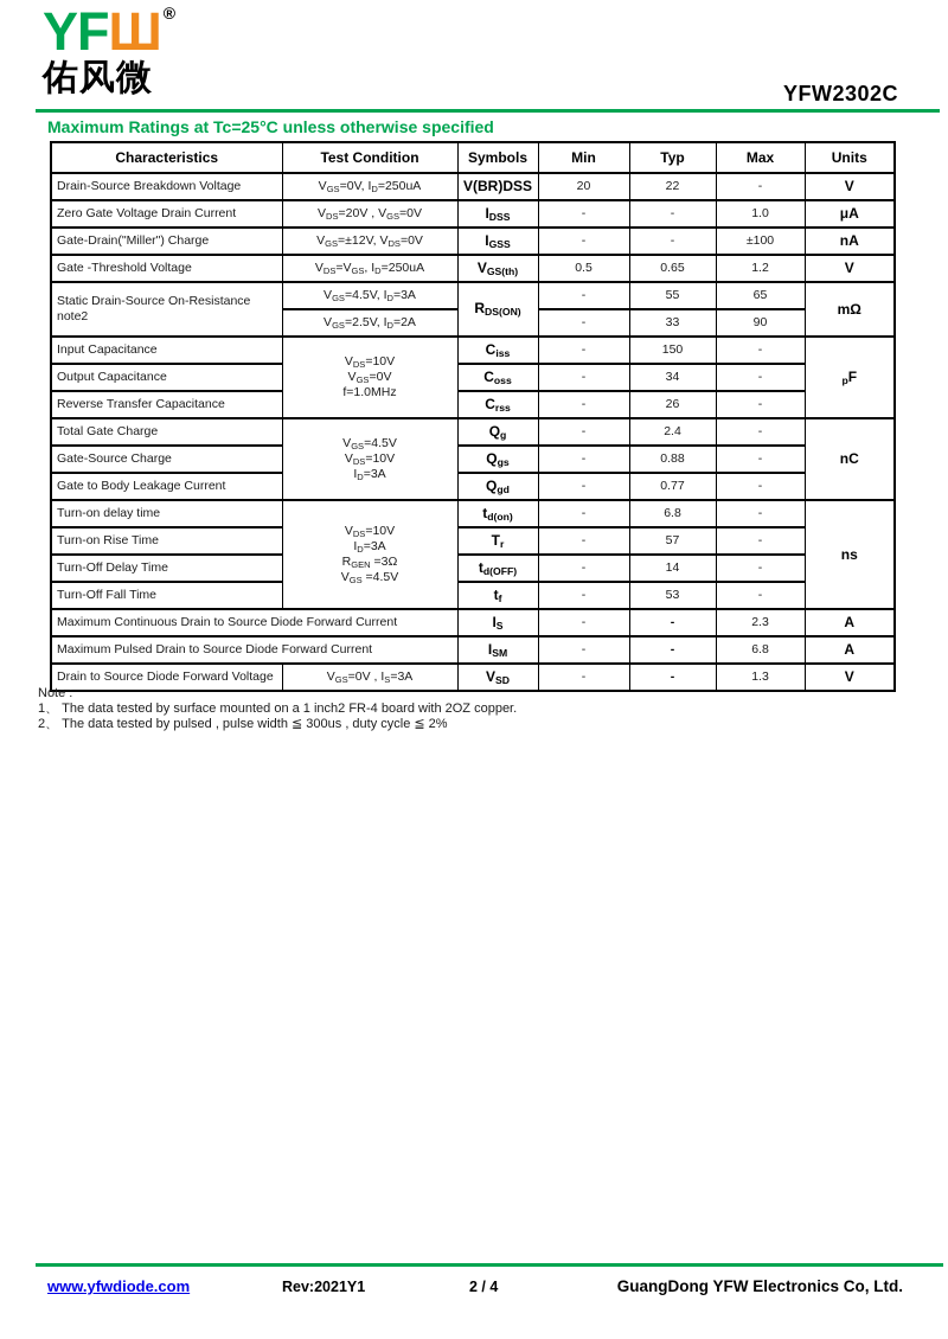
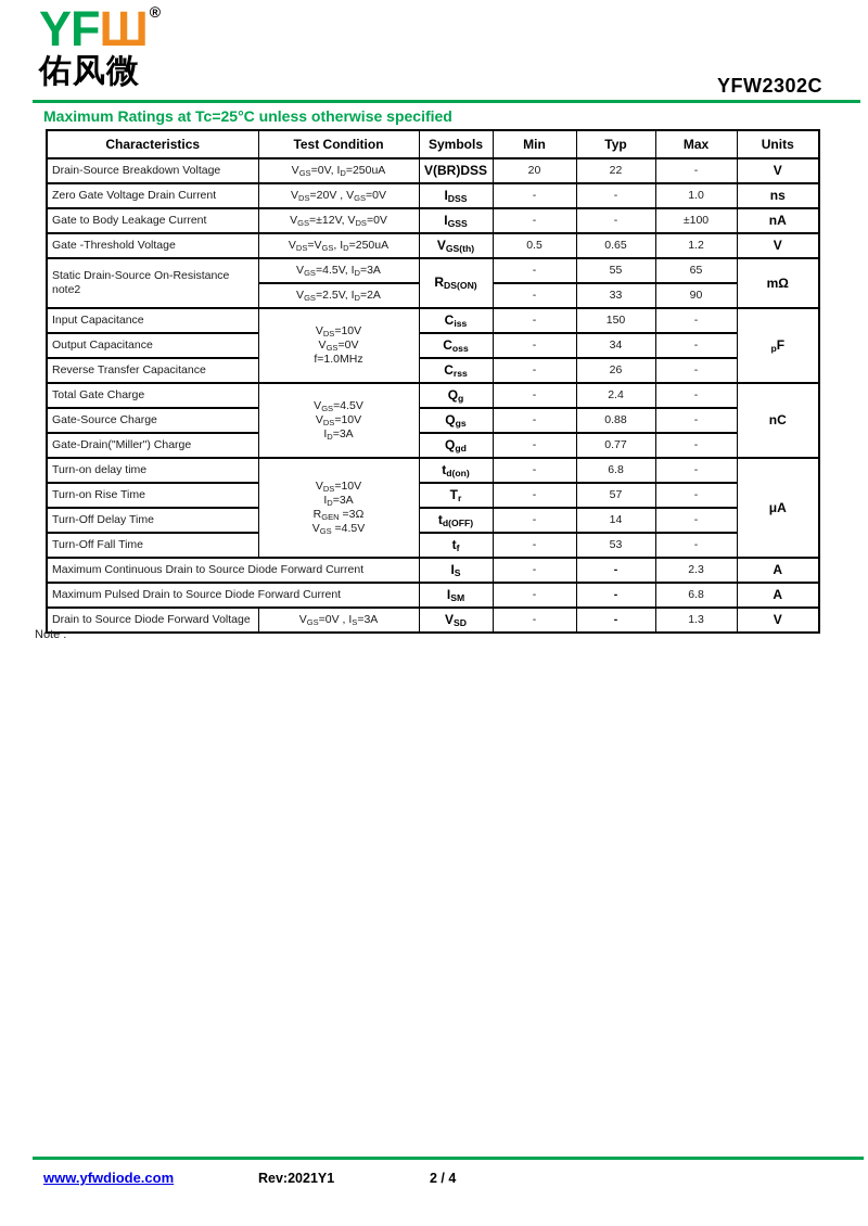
  YFШ ®
  佑风微
  YFW2302C
  Maximum Ratings at Tc=25°C unless otherwise specified
  Characteristics	Test Condition	Symbols	Min	Typ	Max	Units
  Drain-Source Breakdown Voltage	VGS=0V, ID=250uA	V(BR)DSS	20	22	-	V
- Zero Gate Voltage Drain Current	VDS=20V , VGS=0V	IDSS	-	-	1.0	μA
+ Zero Gate Voltage Drain Current	VDS=20V , VGS=0V	IDSS	-	-	1.0	ns
- Gate-Drain("Miller") Charge	VGS=±12V, VDS=0V	IGSS	-	-	±100	nA
+ Gate to Body Leakage Current	VGS=±12V, VDS=0V	IGSS	-	-	±100	nA
  Gate -Threshold Voltage	VDS=VGS, ID=250uA	VGS(th)	0.5	0.65	1.2	V
  Static Drain-Source On-Resistancenote2	VGS=4.5V, ID=3A	RDS(ON)	-	55	65	mΩ
  VGS=2.5V, ID=2A	-	33	90
  Input Capacitance	VDS=10VVGS=0Vf=1.0MHz	Ciss	-	150	-	pF
  Output Capacitance	Coss	-	34	-
  Reverse Transfer Capacitance	Crss	-	26	-
  Total Gate Charge	VGS=4.5VVDS=10VID=3A	Qg	-	2.4	-	nC
  Gate-Source Charge	Qgs	-	0.88	-
- Gate to Body Leakage Current	Qgd	-	0.77	-
+ Gate-Drain("Miller") Charge	Qgd	-	0.77	-
- Turn-on delay time	VDS=10VID=3ARGEN =3ΩVGS =4.5V	td(on)	-	6.8	-	ns
+ Turn-on delay time	VDS=10VID=3ARGEN =3ΩVGS =4.5V	td(on)	-	6.8	-	μA
  Turn-on Rise Time	Tr	-	57	-
  Turn-Off Delay Time	td(OFF)	-	14	-
  Turn-Off Fall Time	tf	-	53	-
  Maximum Continuous Drain to Source Diode Forward Current	IS	-	-	2.3	A
  Maximum Pulsed Drain to Source Diode Forward Current	ISM	-	-	6.8	A
  Drain to Source Diode Forward Voltage	VGS=0V , IS=3A	VSD	-	-	1.3	V
  Note :
- 1、 The data tested by surface mounted on a 1 inch2 FR-4 board with 2OZ copper.
- 2、 The data tested by pulsed , pulse width ≦ 300us , duty cycle ≦ 2%
  www.yfwdiode.com
  Rev:2021Y1
  2 / 4
- GuangDong YFW Electronics Co, Ltd.
